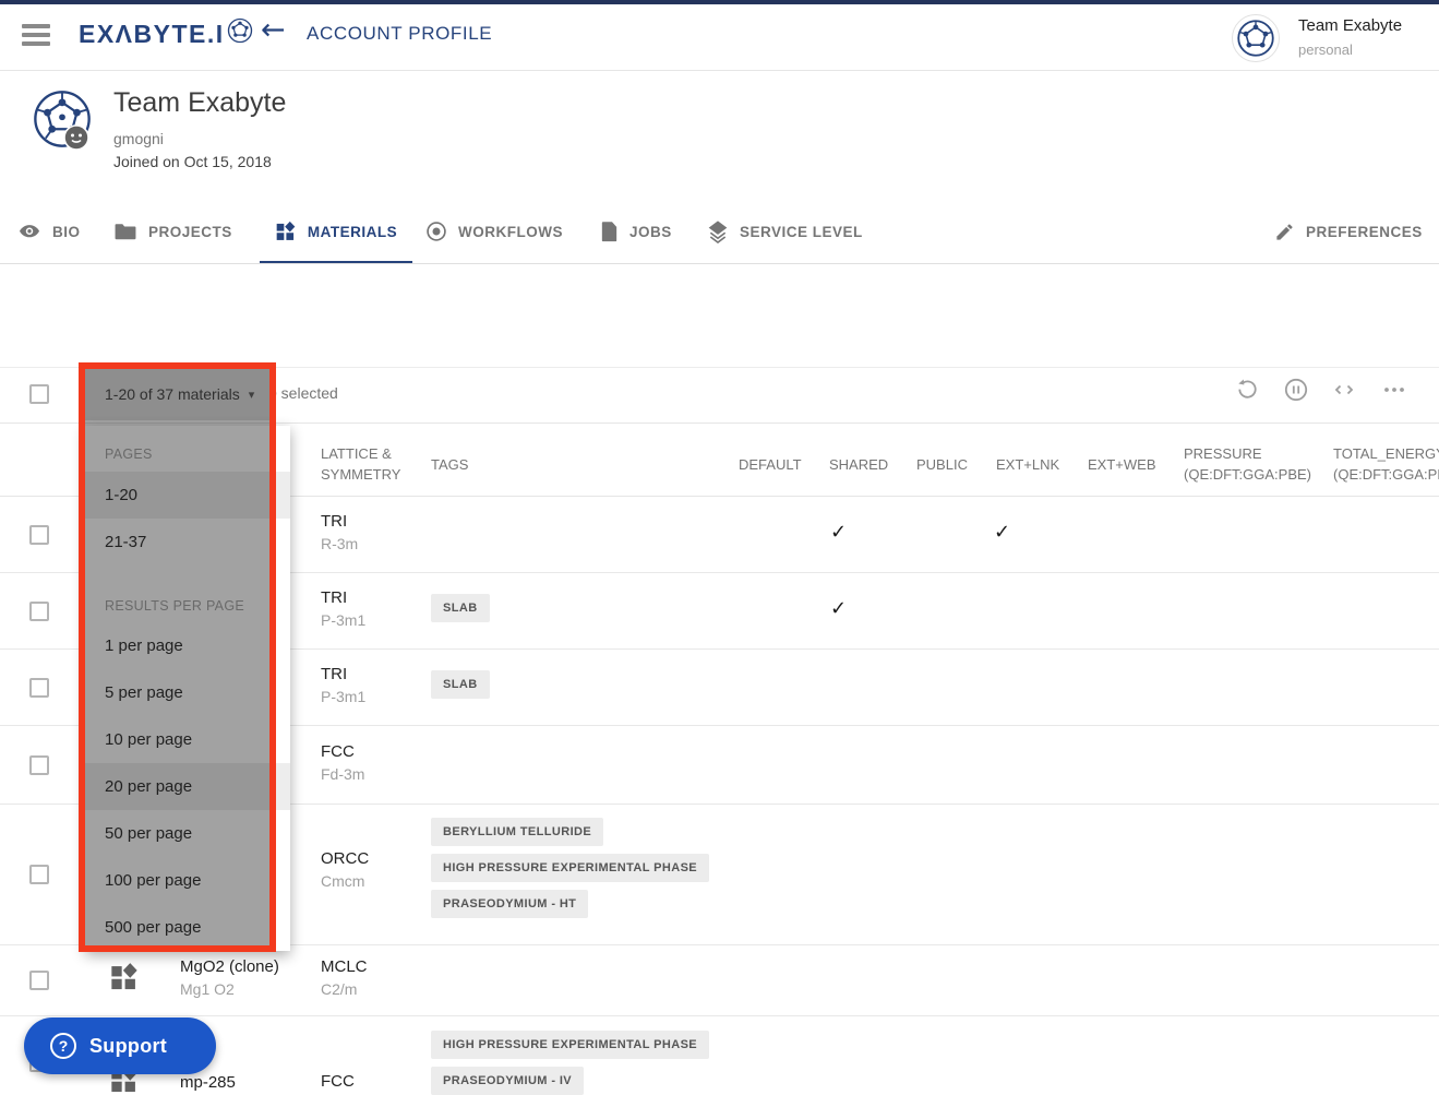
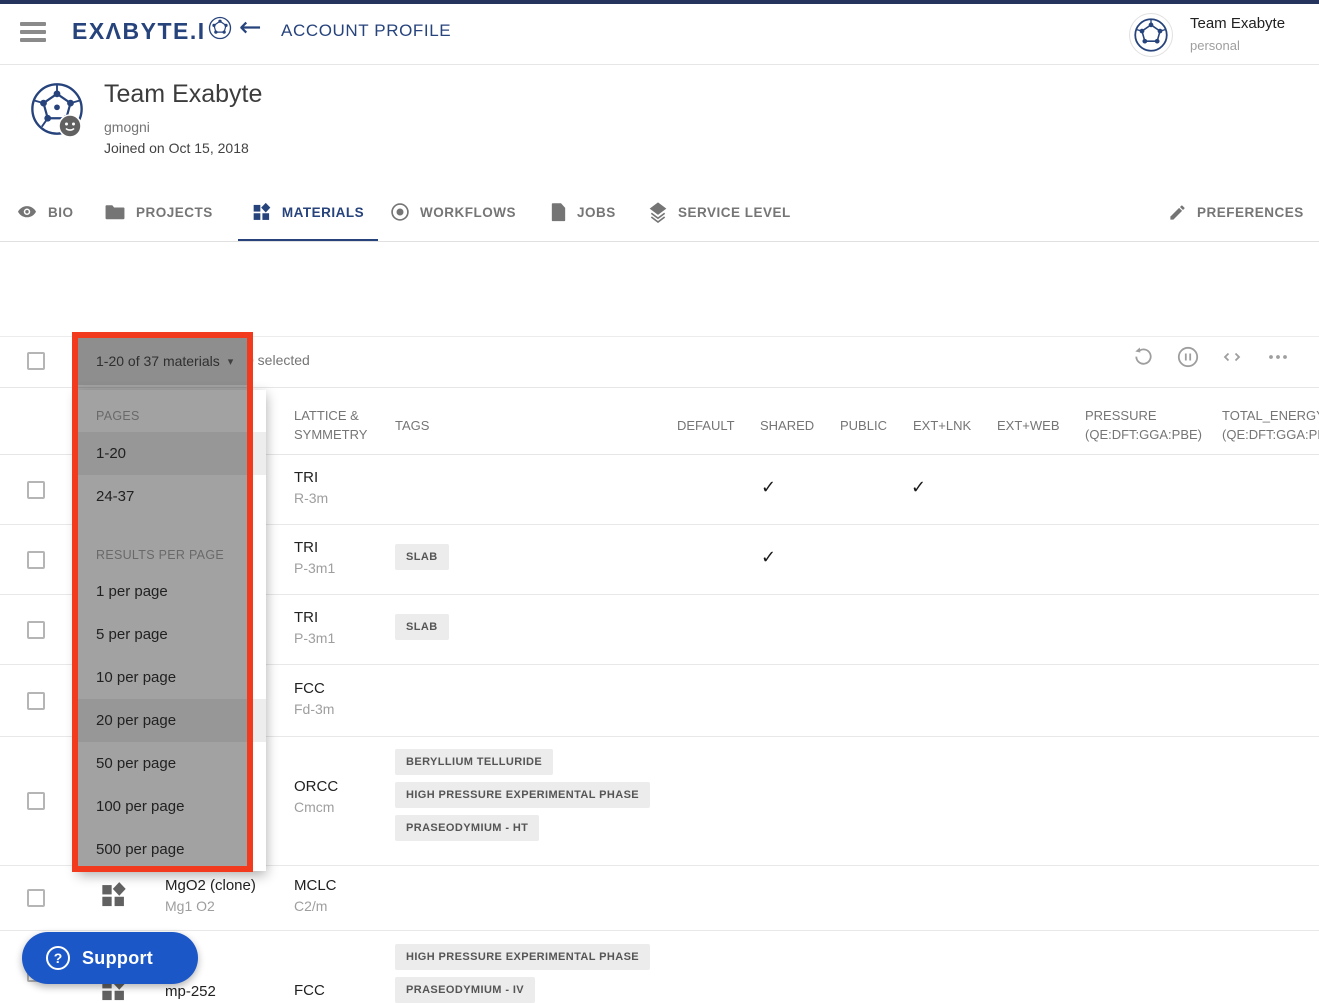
  EXΛBYTE.I
  ←
  ACCOUNT PROFILE
  Team Exabyte
  personal
  Team Exabyte
  gmogni
  Joined on Oct 15, 2018
  BIO
  PROJECTS
  MATERIALS
  WORKFLOWS
  JOBS
  SERVICE LEVEL
  PREFERENCES
  1-20 of 37 materials
  ▾
  0 selected
  LATTICE &
  SYMMETRY
  TAGS
  DEFAULT
  SHARED
  PUBLIC
  EXT+LNK
  EXT+WEB
  PRESSURE
  (QE:DFT:GGA:PBE)
  TOTAL_ENERG
  (QE:DFT:GGA:P
  TRI
  R-3m
  ✓
  ✓
  TRI
  P-3m1
  SLAB
  ✓
  TRI
  P-3m1
  SLAB
  FCC
  Fd-3m
  ORCC
  Cmcm
  BERYLLIUM TELLURIDE
  HIGH PRESSURE EXPERIMENTAL PHASE
  PRASEODYMIUM - HT
  MgO2 (clone)
  Mg1 O2
  MCLC
  C2/m
- mp-285
+ mp-252
  FCC
  HIGH PRESSURE EXPERIMENTAL PHASE
  PRASEODYMIUM - IV
  PAGES
  1-20
- 21-37
+ 24-37
  RESULTS PER PAGE
  1 per page
  5 per page
  10 per page
  20 per page
  50 per page
  100 per page
  500 per page
  ?
  Support
